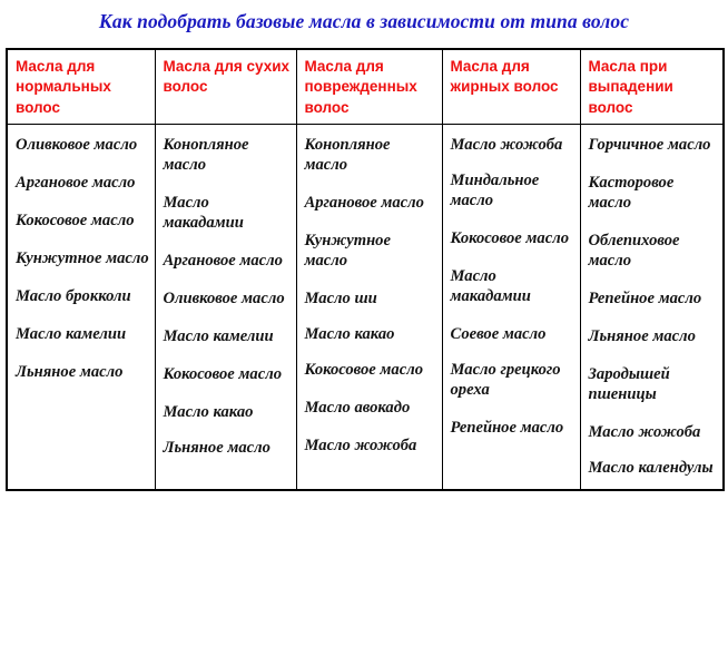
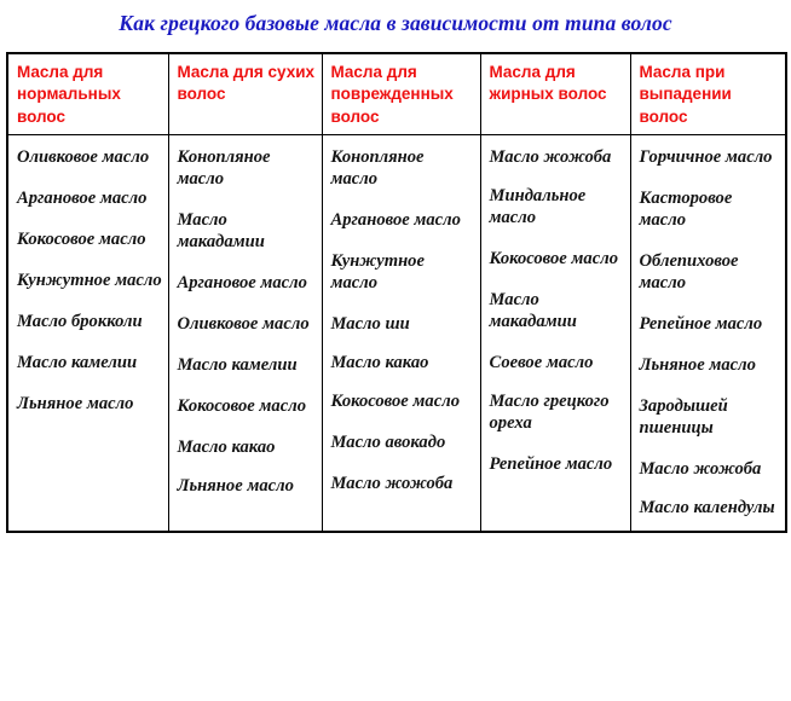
- Как подобрать базовые масла в зависимости от типа волос
+ Как грецкого базовые масла в зависимости от типа волос
  Масла для нормальных волос	Масла для сухих волос	Масла для поврежденных волос	Масла для жирных волос	Масла при выпадении волос
  Оливковое маслоАргановое маслоКокосовое маслоКунжутное маслоМасло брокколиМасло камелииЛьняное масло	Конопляное маслоМасло макадамииАргановое маслоОливковое маслоМасло камелииКокосовое маслоМасло какаоЛьняное масло	Конопляное маслоАргановое маслоКунжутное маслоМасло шиМасло какаоКокосовое маслоМасло авокадоМасло жожоба	Масло жожобаМиндальное маслоКокосовое маслоМасло макадамииСоевое маслоМасло грецкого орехаРепейное масло	Горчичное маслоКасторовое маслоОблепиховое маслоРепейное маслоЛьняное маслоЗародышей пшеницыМасло жожобаМасло календулы
